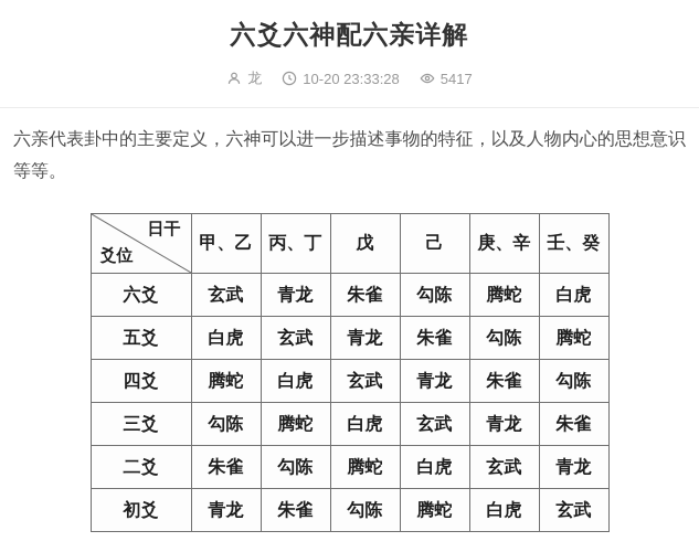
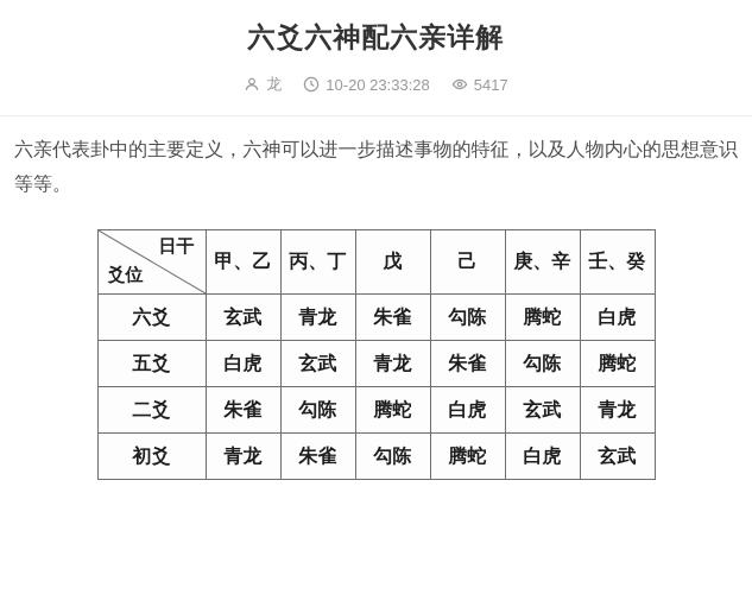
  六爻六神配六亲详解
  龙
  10-20 23:33:28
  5417
  六亲代表卦中的主要定义，六神可以进一步描述事物的特征，以及人物内心的思想意识等等。
  日干 爻位	甲、乙	丙、丁	戊	己	庚、辛	壬、癸
  六爻	玄武	青龙	朱雀	勾陈	腾蛇	白虎
  五爻	白虎	玄武	青龙	朱雀	勾陈	腾蛇
- 四爻	腾蛇	白虎	玄武	青龙	朱雀	勾陈
- 三爻	勾陈	腾蛇	白虎	玄武	青龙	朱雀
  二爻	朱雀	勾陈	腾蛇	白虎	玄武	青龙
  初爻	青龙	朱雀	勾陈	腾蛇	白虎	玄武
